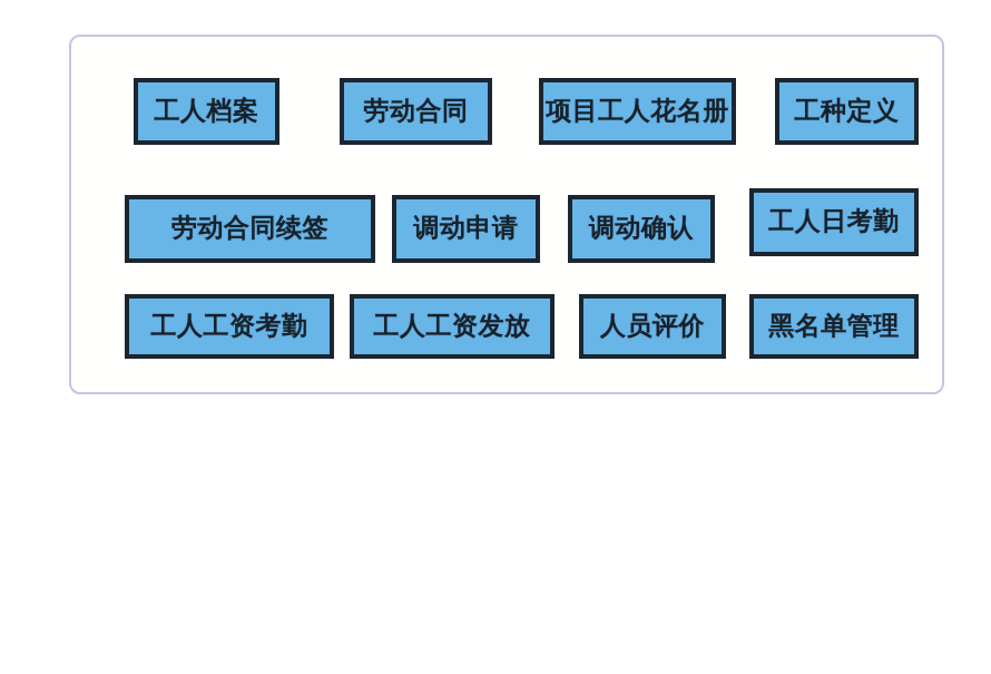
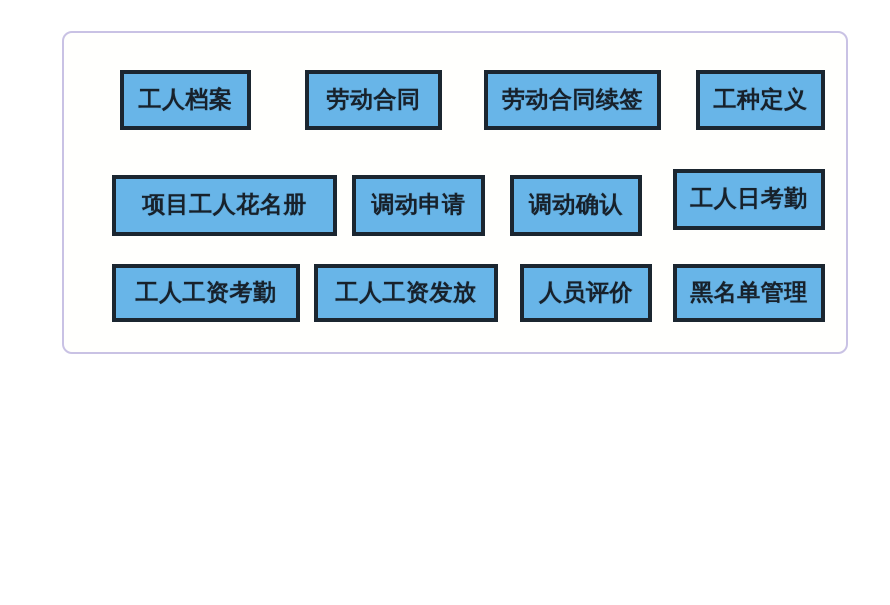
  工人档案
  劳动合同
- 项目工人花名册
+ 劳动合同续签
  工种定义
- 劳动合同续签
+ 项目工人花名册
  调动申请
  调动确认
  工人日考勤
  工人工资考勤
  工人工资发放
  人员评价
  黑名单管理
